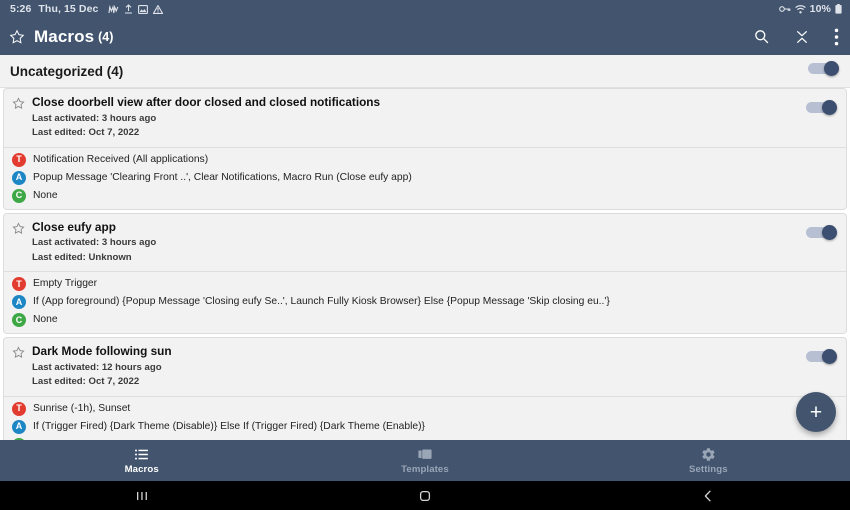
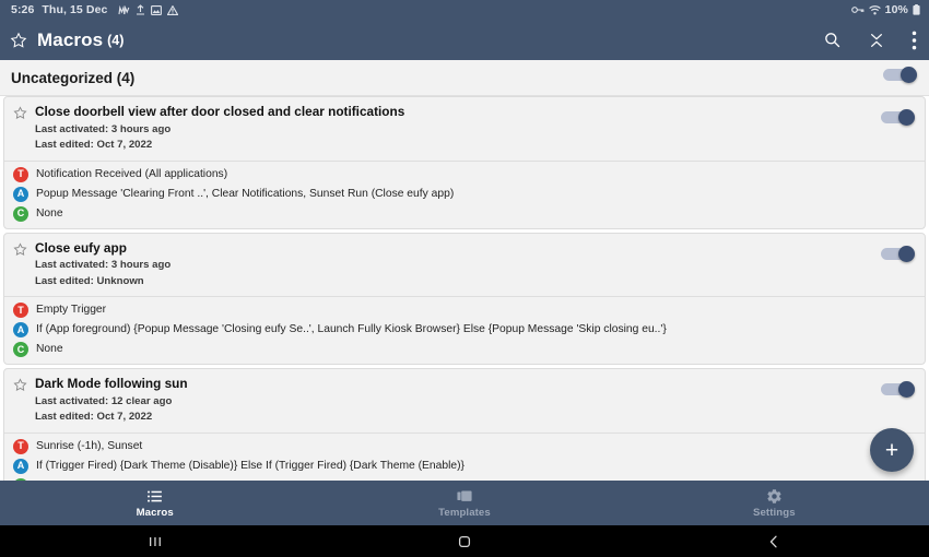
  5:26
  Thu, 15 Dec
  10%
  Macros
  (4)
  Uncategorized (4)
- Close doorbell view after door closed and closed notifications
+ Close doorbell view after door closed and clear notifications
  Last activated: 3 hours ago
  Last edited: Oct 7, 2022
  T
  Notification Received (All applications)
  A
- Popup Message 'Clearing Front ..', Clear Notifications, Macro Run (Close eufy app)
+ Popup Message 'Clearing Front ..', Clear Notifications, Sunset Run (Close eufy app)
  C
  None
  Close eufy app
  Last activated: 3 hours ago
  Last edited: Unknown
  T
  Empty Trigger
  A
  If (App foreground) {Popup Message 'Closing eufy Se..', Launch Fully Kiosk Browser} Else {Popup Message 'Skip closing eu..'}
  C
  None
  Dark Mode following sun
- Last activated: 12 hours ago
+ Last activated: 12 clear ago
  Last edited: Oct 7, 2022
  T
  Sunrise (-1h), Sunset
  A
  If (Trigger Fired) {Dark Theme (Disable)} Else If (Trigger Fired) {Dark Theme (Enable)}
  +
  Macros
  Templates
  Settings
